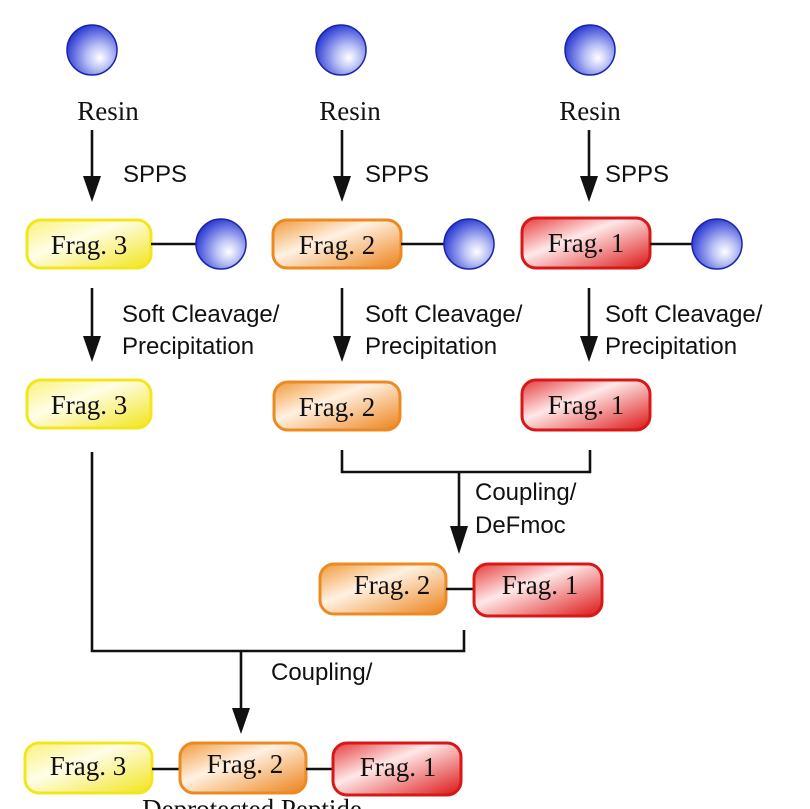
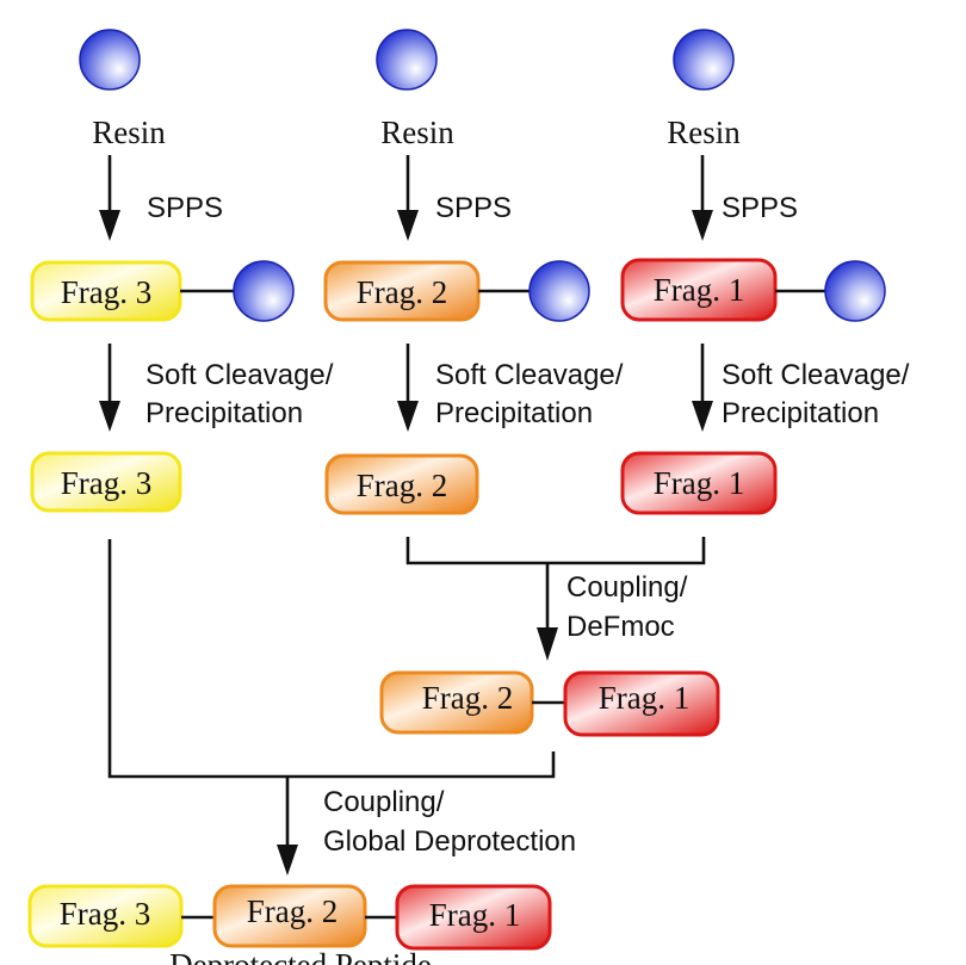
  Resin
  SPPS
  Frag. 3
  Soft Cleavage/
  Precipitation
  Frag. 3
  Resin
  SPPS
  Frag. 2
  Soft Cleavage/
  Precipitation
  Frag. 2
  Resin
  SPPS
  Frag. 1
  Soft Cleavage/
  Precipitation
  Frag. 1
  Coupling/
  DeFmoc
  Frag. 2
  Frag. 1
  Coupling/
+ Global Deprotection
  Frag. 3
  Frag. 2
  Frag. 1
